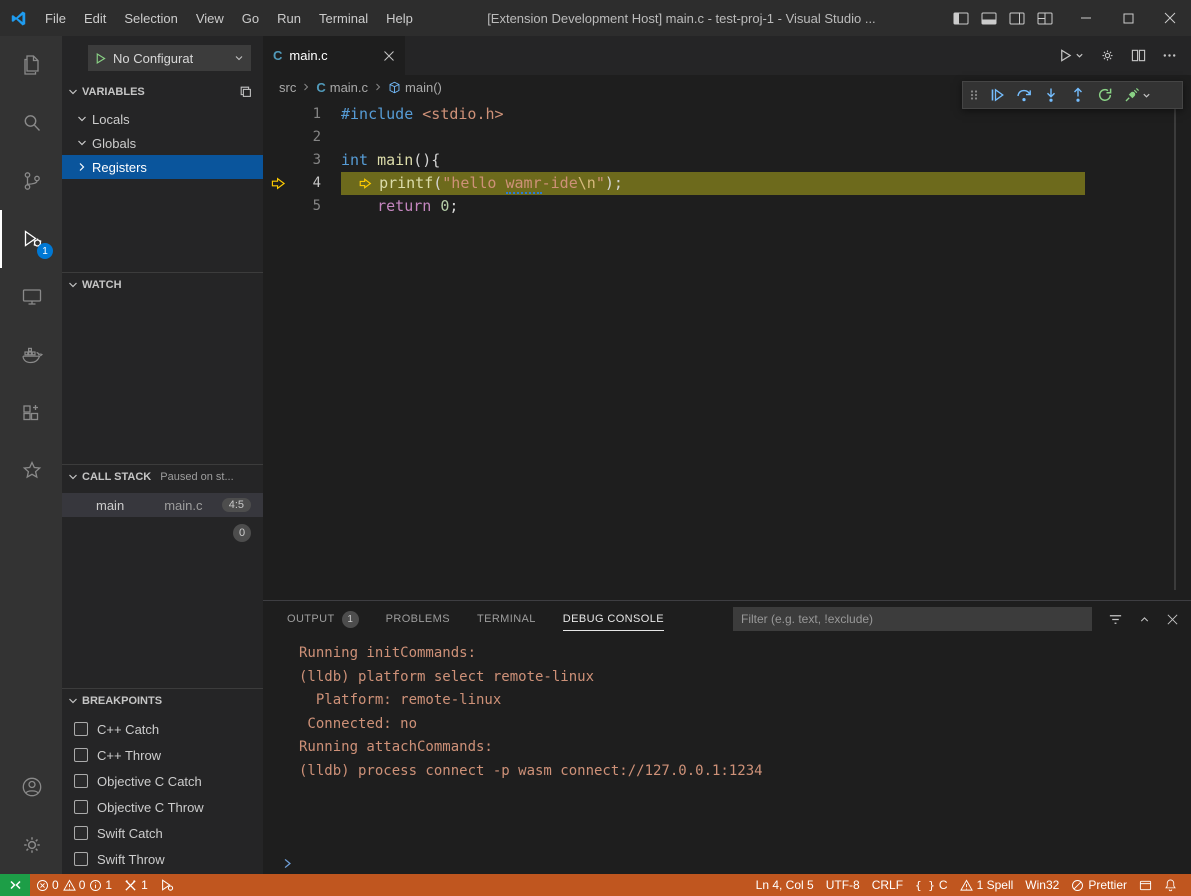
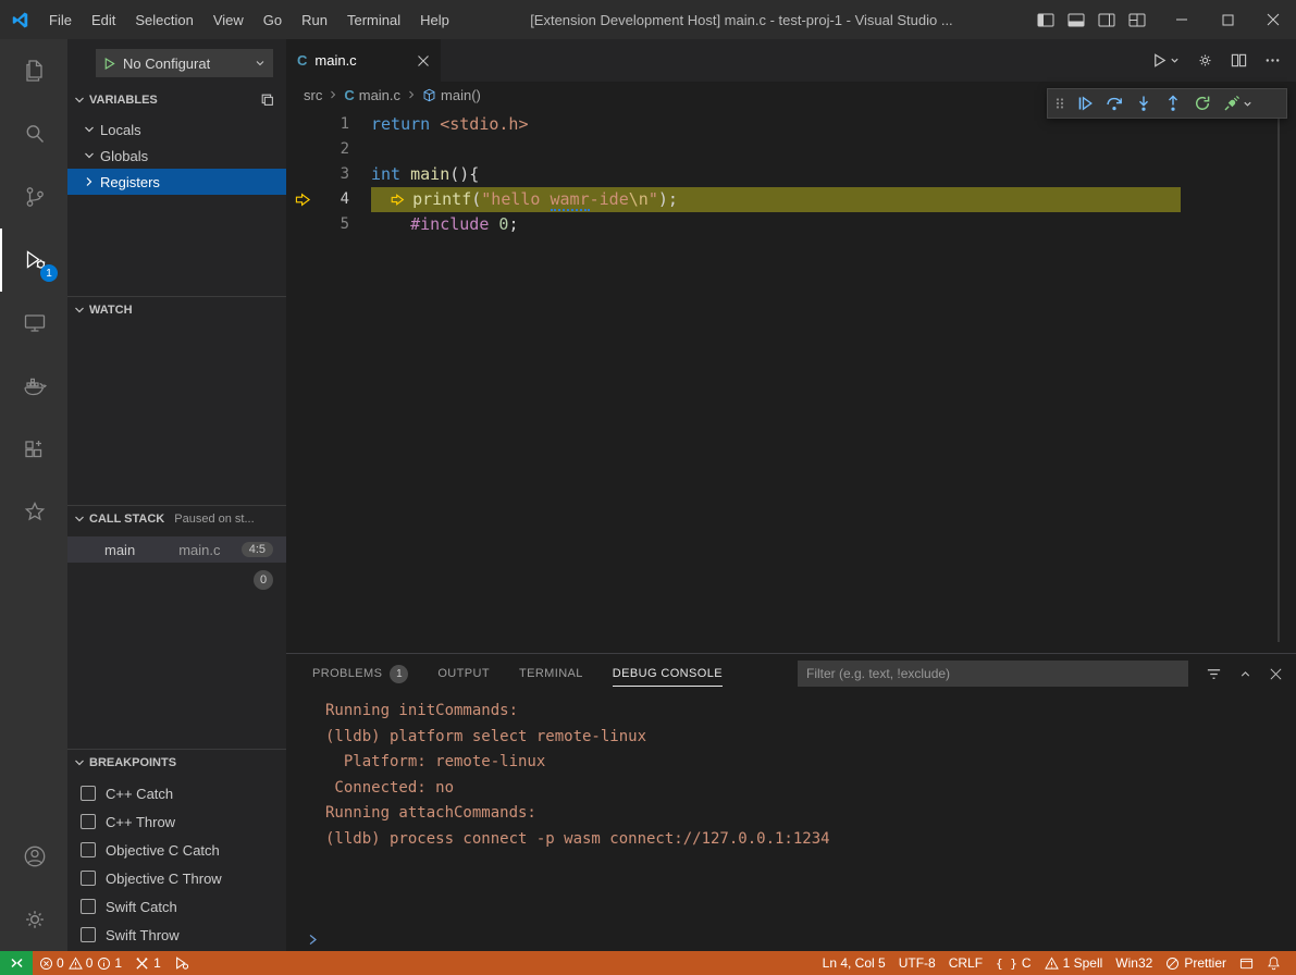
  File
  Edit
  Selection
  View
  Go
  Run
  Terminal
  Help
  [Extension Development Host] main.c - test-proj-1 - Visual Studio ...
  1
  No Configurat
  VARIABLES
  Locals
  Globals
  Registers
  WATCH
  CALL STACK
  Paused on st...
  main
  main.c
  4:5
  0
  BREAKPOINTS
  C++ Catch
  C++ Throw
  Objective C Catch
  Objective C Throw
  Swift Catch
  Swift Throw
  C
  main.c
  src
  C
  main.c
  main()
  1
- #include <stdio.h>
+ return <stdio.h>
  2
  3
  int main(){
  4
  printf("hello wamr-ide\n");
  5
- return 0;
+ #include 0;
- OUTPUT
+ PROBLEMS
  1
- PROBLEMS
+ OUTPUT
  TERMINAL
  DEBUG CONSOLE
  Filter (e.g. text, !exclude)
  Running initCommands:
  (lldb) platform select remote-linux
  Platform: remote-linux
  Connected: no
  Running attachCommands:
  (lldb) process connect -p wasm connect://127.0.0.1:1234
  0
  0
  1
  1
  Ln 4, Col 5
  UTF-8
  CRLF
  { }
  C
  1 Spell
  Win32
  Prettier
